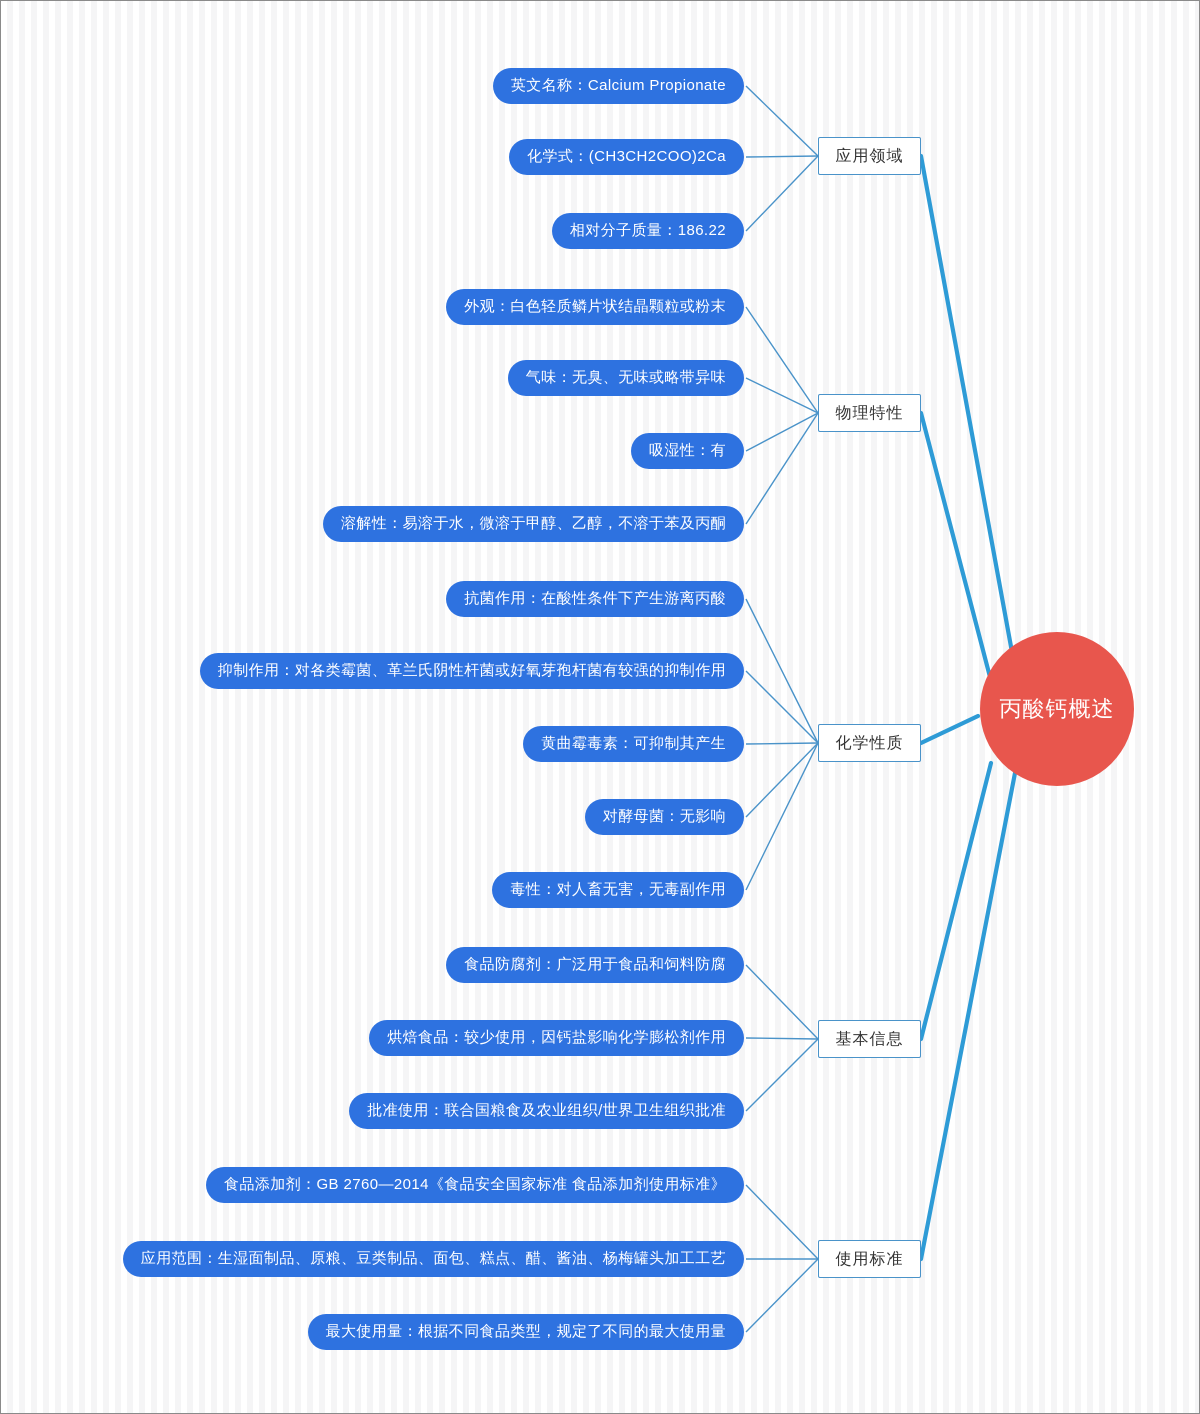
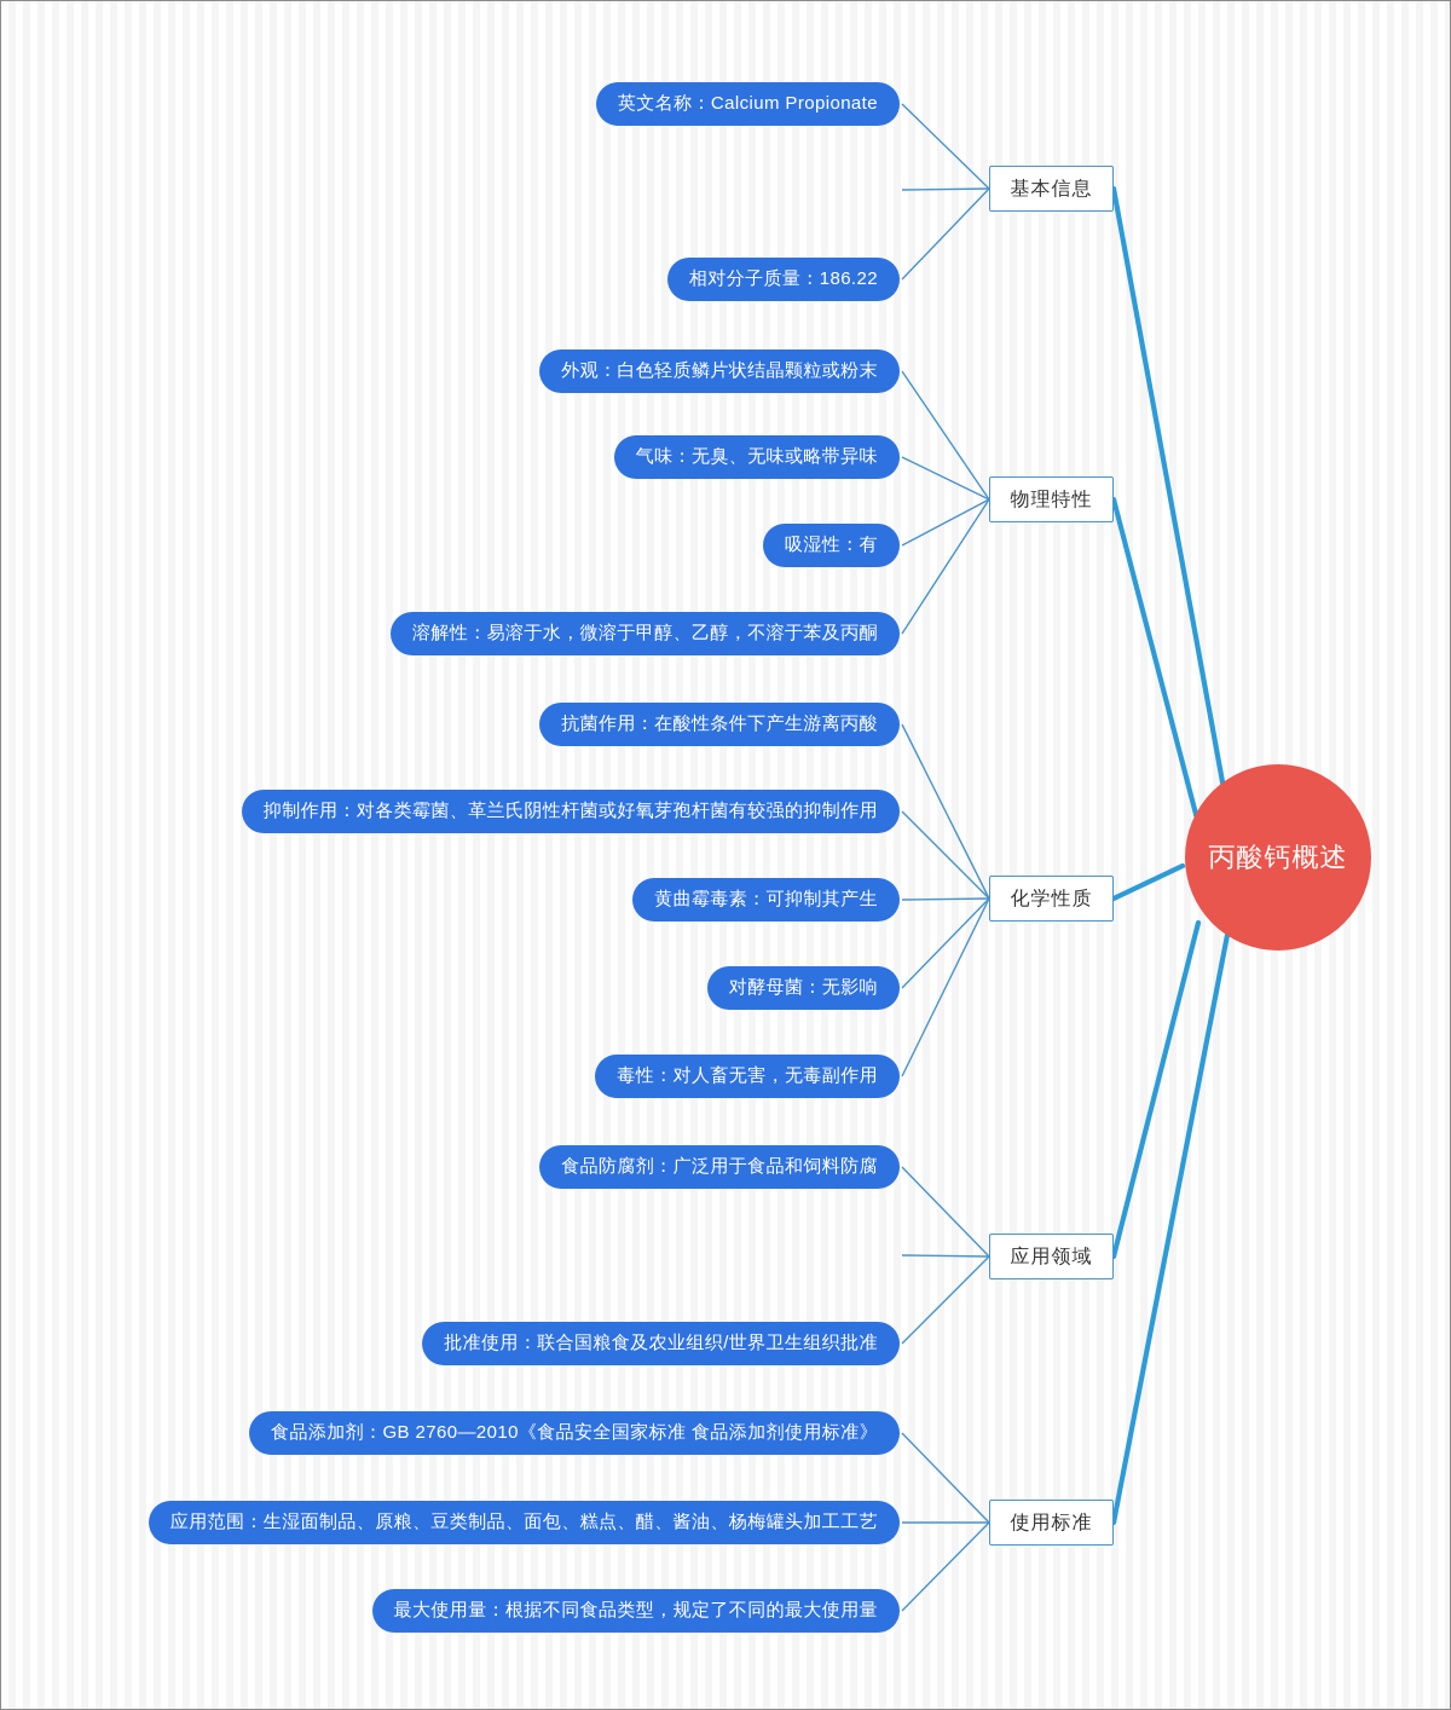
  丙酸钙概述
- 应用领域
+ 基本信息
  物理特性
  化学性质
- 基本信息
+ 应用领域
  使用标准
  英文名称：Calcium Propionate
- 化学式：(CH3CH2COO)2Ca
  相对分子质量：186.22
  外观：白色轻质鳞片状结晶颗粒或粉末
  气味：无臭、无味或略带异味
  吸湿性：有
  溶解性：易溶于水，微溶于甲醇、乙醇，不溶于苯及丙酮
  抗菌作用：在酸性条件下产生游离丙酸
  抑制作用：对各类霉菌、革兰氏阴性杆菌或好氧芽孢杆菌有较强的抑制作用
  黄曲霉毒素：可抑制其产生
  对酵母菌：无影响
  毒性：对人畜无害，无毒副作用
  食品防腐剂：广泛用于食品和饲料防腐
- 烘焙食品：较少使用，因钙盐影响化学膨松剂作用
  批准使用：联合国粮食及农业组织/世界卫生组织批准
- 食品添加剂：GB 2760—2014《食品安全国家标准 食品添加剂使用标准》
+ 食品添加剂：GB 2760—2010《食品安全国家标准 食品添加剂使用标准》
  应用范围：生湿面制品、原粮、豆类制品、面包、糕点、醋、酱油、杨梅罐头加工工艺
  最大使用量：根据不同食品类型，规定了不同的最大使用量
